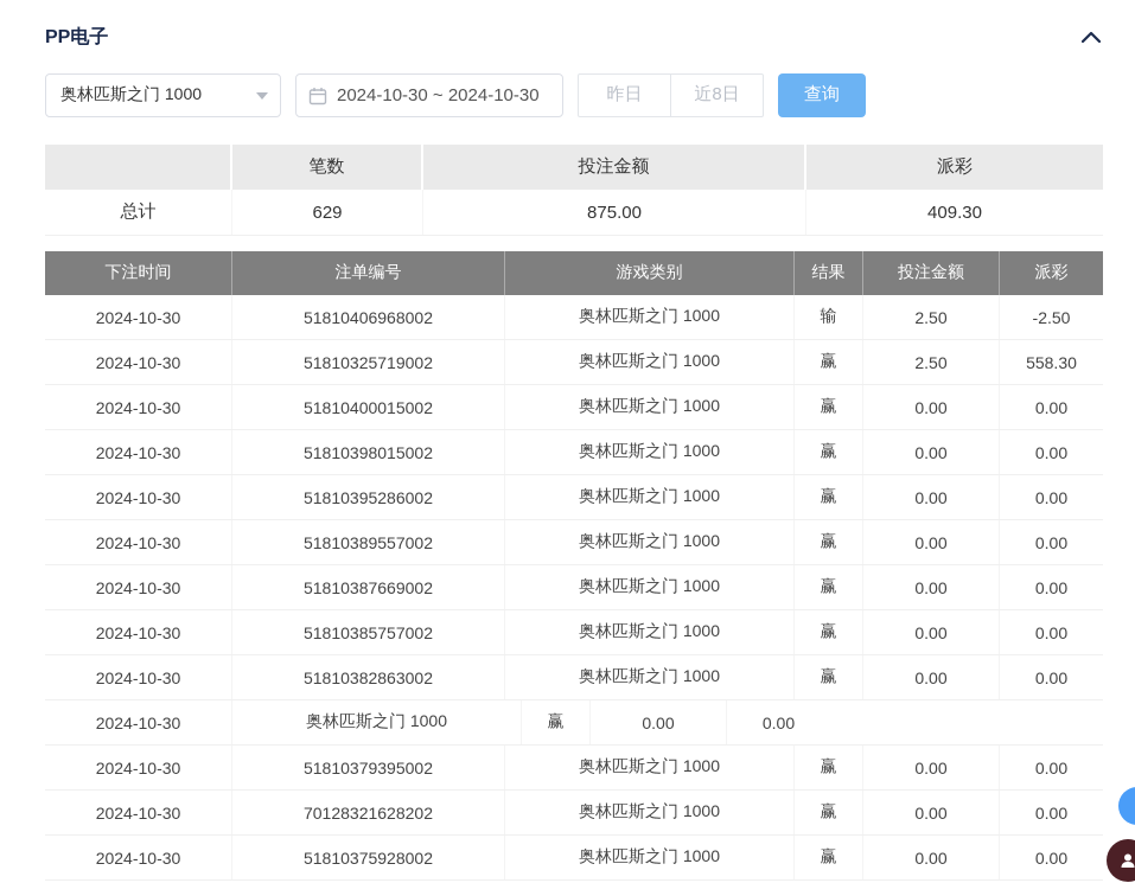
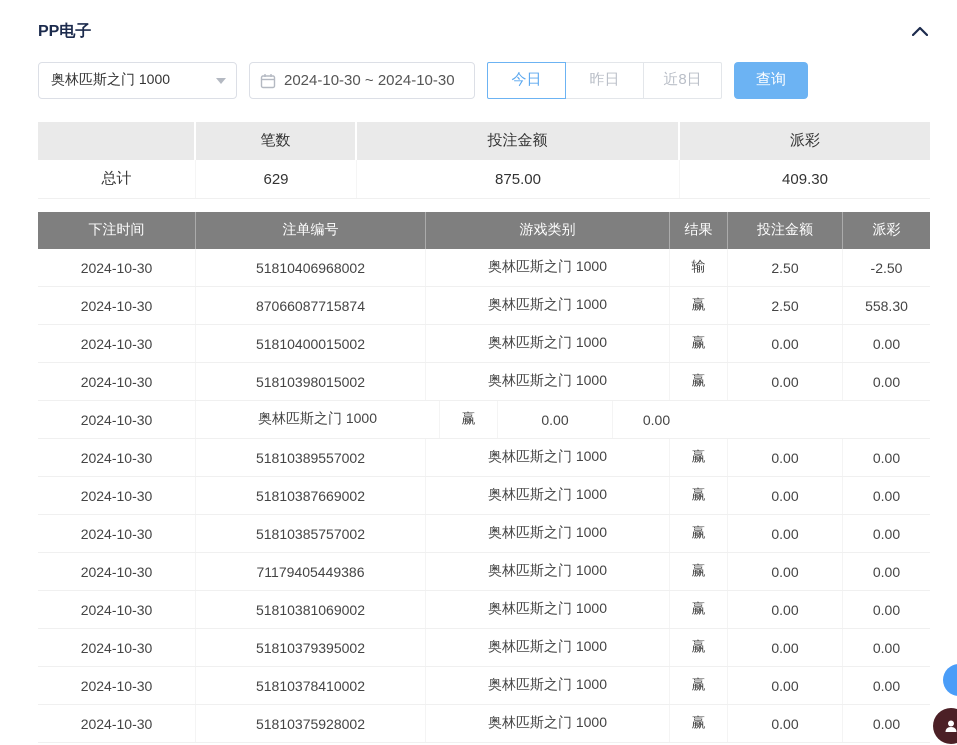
  PP电子
  奥林匹斯之门 1000
  2024-10-30 ~ 2024-10-30
+ 今日
  昨日
  近8日
  查询
  笔数
  投注金额
  派彩
  总计
  629
  875.00
  409.30
  下注时间
  注单编号
  游戏类别
  结果
  投注金额
  派彩
  2024-10-30
  51810406968002
  奥林匹斯之门 1000
  输
  2.50
  -2.50
  2024-10-30
- 51810325719002
+ 87066087715874
  奥林匹斯之门 1000
  赢
  2.50
  558.30
  2024-10-30
  51810400015002
  奥林匹斯之门 1000
  赢
  0.00
  0.00
  2024-10-30
  51810398015002
  奥林匹斯之门 1000
  赢
  0.00
  0.00
  2024-10-30
- 51810395286002
  奥林匹斯之门 1000
  赢
  0.00
  0.00
  2024-10-30
  51810389557002
  奥林匹斯之门 1000
  赢
  0.00
  0.00
  2024-10-30
  51810387669002
  奥林匹斯之门 1000
  赢
  0.00
  0.00
  2024-10-30
  51810385757002
  奥林匹斯之门 1000
  赢
  0.00
  0.00
  2024-10-30
- 51810382863002
+ 71179405449386
  奥林匹斯之门 1000
  赢
  0.00
  0.00
  2024-10-30
+ 51810381069002
  奥林匹斯之门 1000
  赢
  0.00
  0.00
  2024-10-30
  51810379395002
  奥林匹斯之门 1000
  赢
  0.00
  0.00
  2024-10-30
- 70128321628202
+ 51810378410002
  奥林匹斯之门 1000
  赢
  0.00
  0.00
  2024-10-30
  51810375928002
  奥林匹斯之门 1000
  赢
  0.00
  0.00
